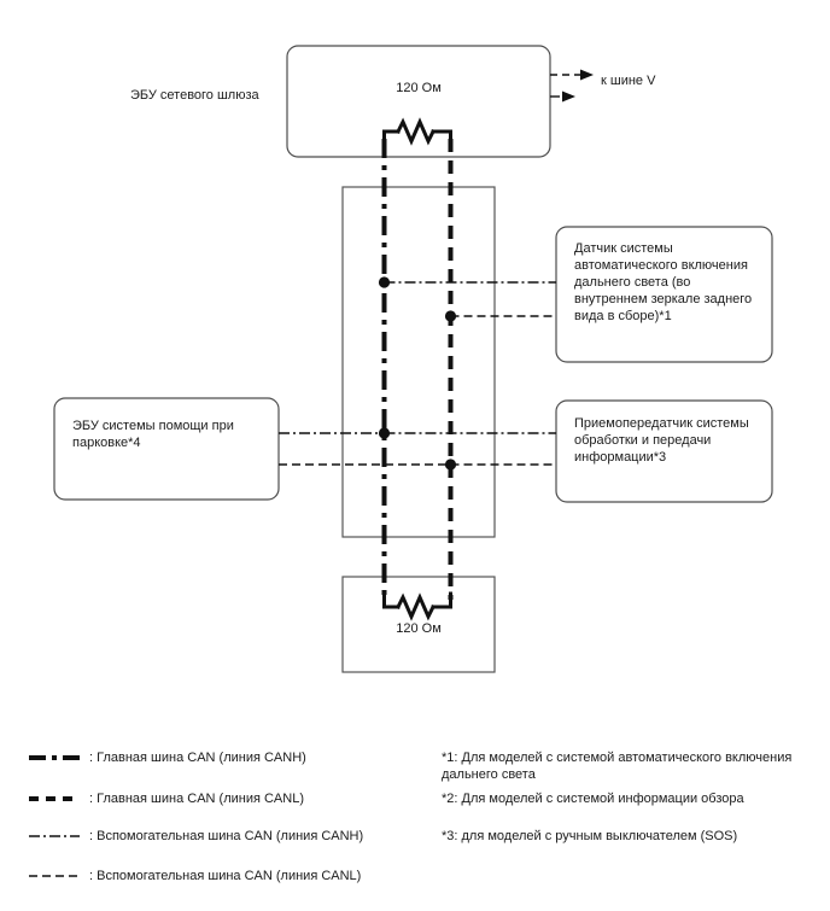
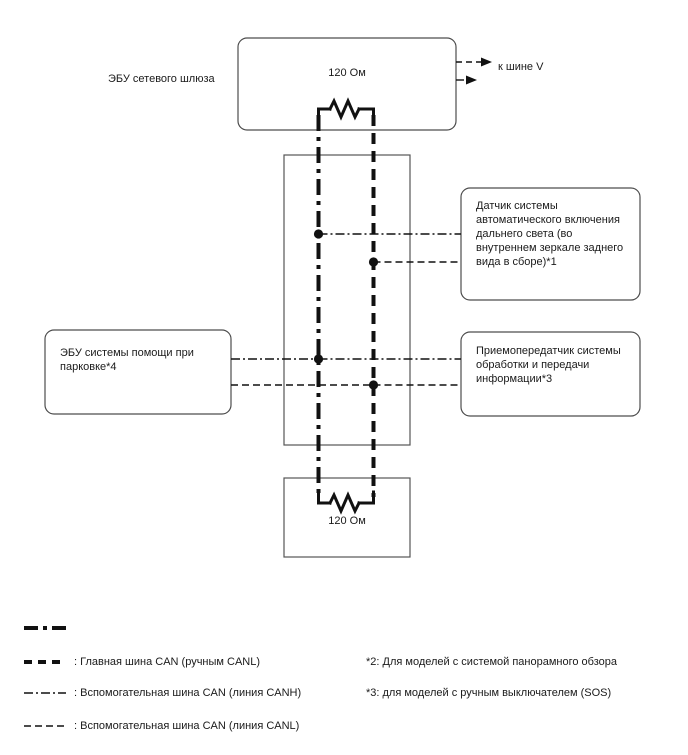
  ЭБУ сетевого шлюза
  120 Ом
  к шине V
  Датчик системы автоматического включения дальнего света (во внутреннем зеркале заднего вида в сборе)*1
  ЭБУ системы помощи при парковке*4
  Приемопередатчик системы обработки и передачи информации*3
  120 Ом
- : Главная шина CAN (линия CANH)
- : Главная шина CAN (линия CANL)
+ : Главная шина CAN (ручным CANL)
  : Вспомогательная шина CAN (линия CANH)
  : Вспомогательная шина CAN (линия CANL)
- *1: Для моделей с системой автоматического включения дальнего света
- *2: Для моделей с системой информации обзора
+ *2: Для моделей с системой панорамного обзора
  *3: для моделей с ручным выключателем (SOS)
